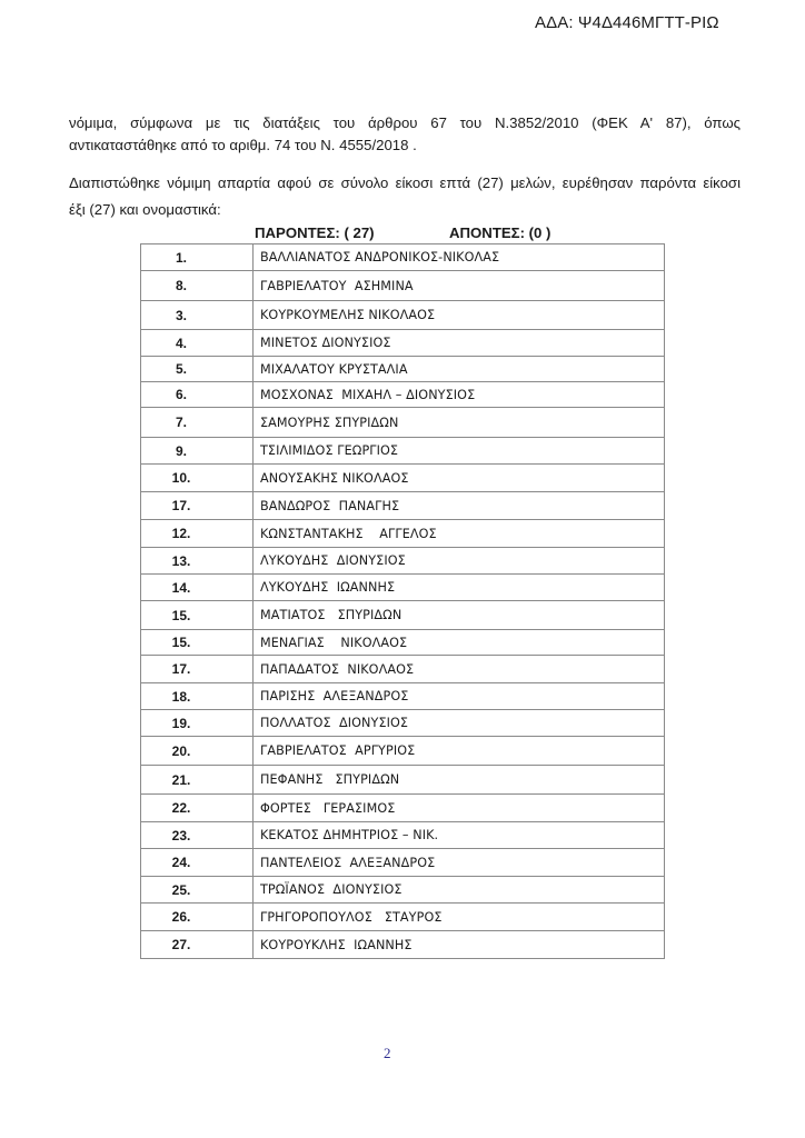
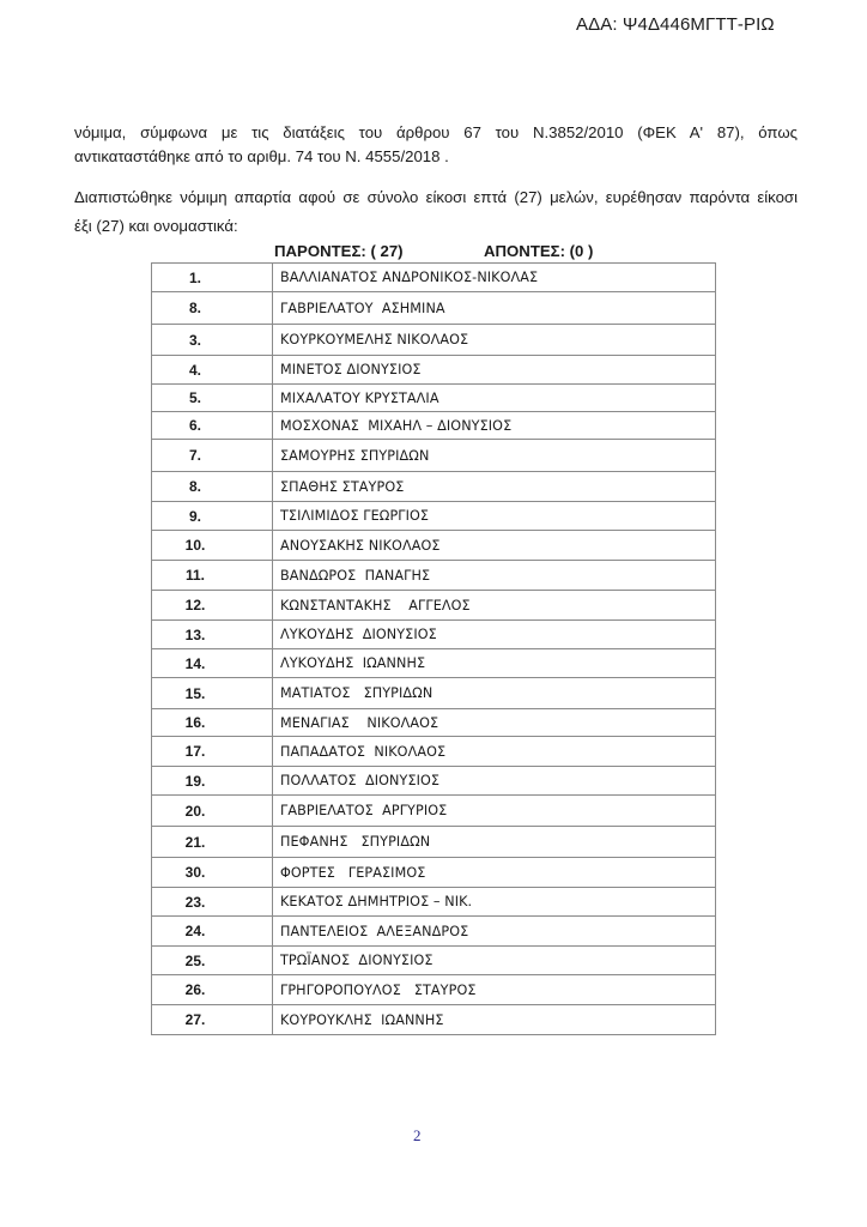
  ΑΔΑ: Ψ4Δ446ΜΓΤΤ-ΡΙΩ
  νόμιμα, σύμφωνα με τις διατάξεις του άρθρου 67 του Ν.3852/2010 (ΦΕΚ Α' 87), όπως
  αντικαταστάθηκε από το αριθμ. 74 του Ν. 4555/2018 .
  Διαπιστώθηκε νόμιμη απαρτία αφού σε σύνολο είκοσι επτά (27) μελών, ευρέθησαν παρόντα είκοσι
  έξι (27) και ονομαστικά:
  ΠΑΡΟΝΤΕΣ: ( 27)
  ΑΠΟΝΤΕΣ: (0 )
  1.	ΒΑΛΛΙΑΝΑΤΟΣ ΑΝΔΡΟΝΙΚΟΣ-ΝΙΚΟΛΑΣ
  8.	ΓΑΒΡΙΕΛΑΤΟΥ ΑΣΗΜΙΝΑ
  3.	ΚΟΥΡΚΟΥΜΕΛΗΣ ΝΙΚΟΛΑΟΣ
  4.	ΜΙΝΕΤΟΣ ΔΙΟΝΥΣΙΟΣ
  5.	ΜΙΧΑΛΑΤΟΥ ΚΡΥΣΤΑΛΙΑ
  6.	ΜΟΣΧΟΝΑΣ ΜΙΧΑΗΛ – ΔΙΟΝΥΣΙΟΣ
  7.	ΣΑΜΟΥΡΗΣ ΣΠΥΡΙΔΩΝ
+ 8.	ΣΠΑΘΗΣ ΣΤΑΥΡΟΣ
  9.	ΤΣΙΛΙΜΙΔΟΣ ΓΕΩΡΓΙΟΣ
  10.	ΑΝΟΥΣΑΚΗΣ ΝΙΚΟΛΑΟΣ
- 17.	ΒΑΝΔΩΡΟΣ ΠΑΝΑΓΗΣ
+ 11.	ΒΑΝΔΩΡΟΣ ΠΑΝΑΓΗΣ
  12.	ΚΩΝΣΤΑΝΤΑΚΗΣ ΑΓΓΕΛΟΣ
  13.	ΛΥΚΟΥΔΗΣ ΔΙΟΝΥΣΙΟΣ
  14.	ΛΥΚΟΥΔΗΣ ΙΩΑΝΝΗΣ
  15.	ΜΑΤΙΑΤΟΣ ΣΠΥΡΙΔΩΝ
- 15.	ΜΕΝΑΓΙΑΣ ΝΙΚΟΛΑΟΣ
+ 16.	ΜΕΝΑΓΙΑΣ ΝΙΚΟΛΑΟΣ
  17.	ΠΑΠΑΔΑΤΟΣ ΝΙΚΟΛΑΟΣ
- 18.	ΠΑΡΙΣΗΣ ΑΛΕΞΑΝΔΡΟΣ
  19.	ΠΟΛΛΑΤΟΣ ΔΙΟΝΥΣΙΟΣ
  20.	ΓΑΒΡΙΕΛΑΤΟΣ ΑΡΓΥΡΙΟΣ
  21.	ΠΕΦΑΝΗΣ ΣΠΥΡΙΔΩΝ
- 22.	ΦΟΡΤΕΣ ΓΕΡΑΣΙΜΟΣ
+ 30.	ΦΟΡΤΕΣ ΓΕΡΑΣΙΜΟΣ
  23.	ΚΕΚΑΤΟΣ ΔΗΜΗΤΡΙΟΣ – ΝΙΚ.
  24.	ΠΑΝΤΕΛΕΙΟΣ ΑΛΕΞΑΝΔΡΟΣ
  25.	ΤΡΩΪΑΝΟΣ ΔΙΟΝΥΣΙΟΣ
  26.	ΓΡΗΓΟΡΟΠΟΥΛΟΣ ΣΤΑΥΡΟΣ
  27.	ΚΟΥΡΟΥΚΛΗΣ ΙΩΑΝΝΗΣ
  2
